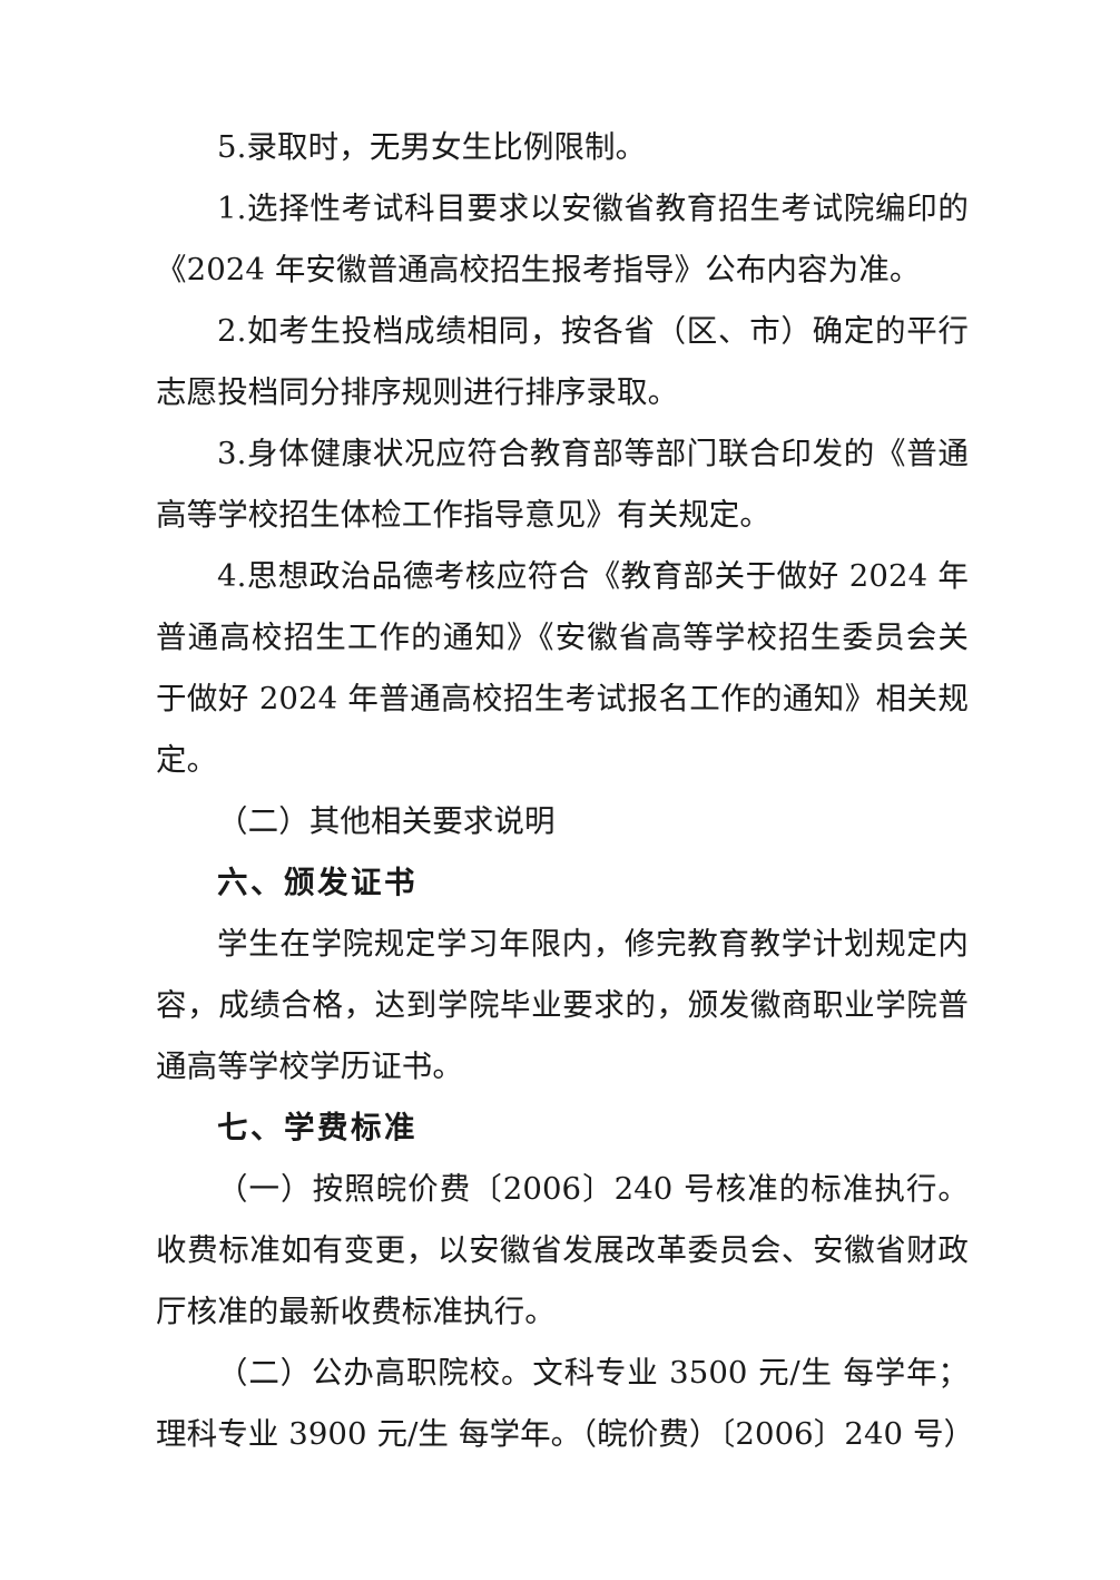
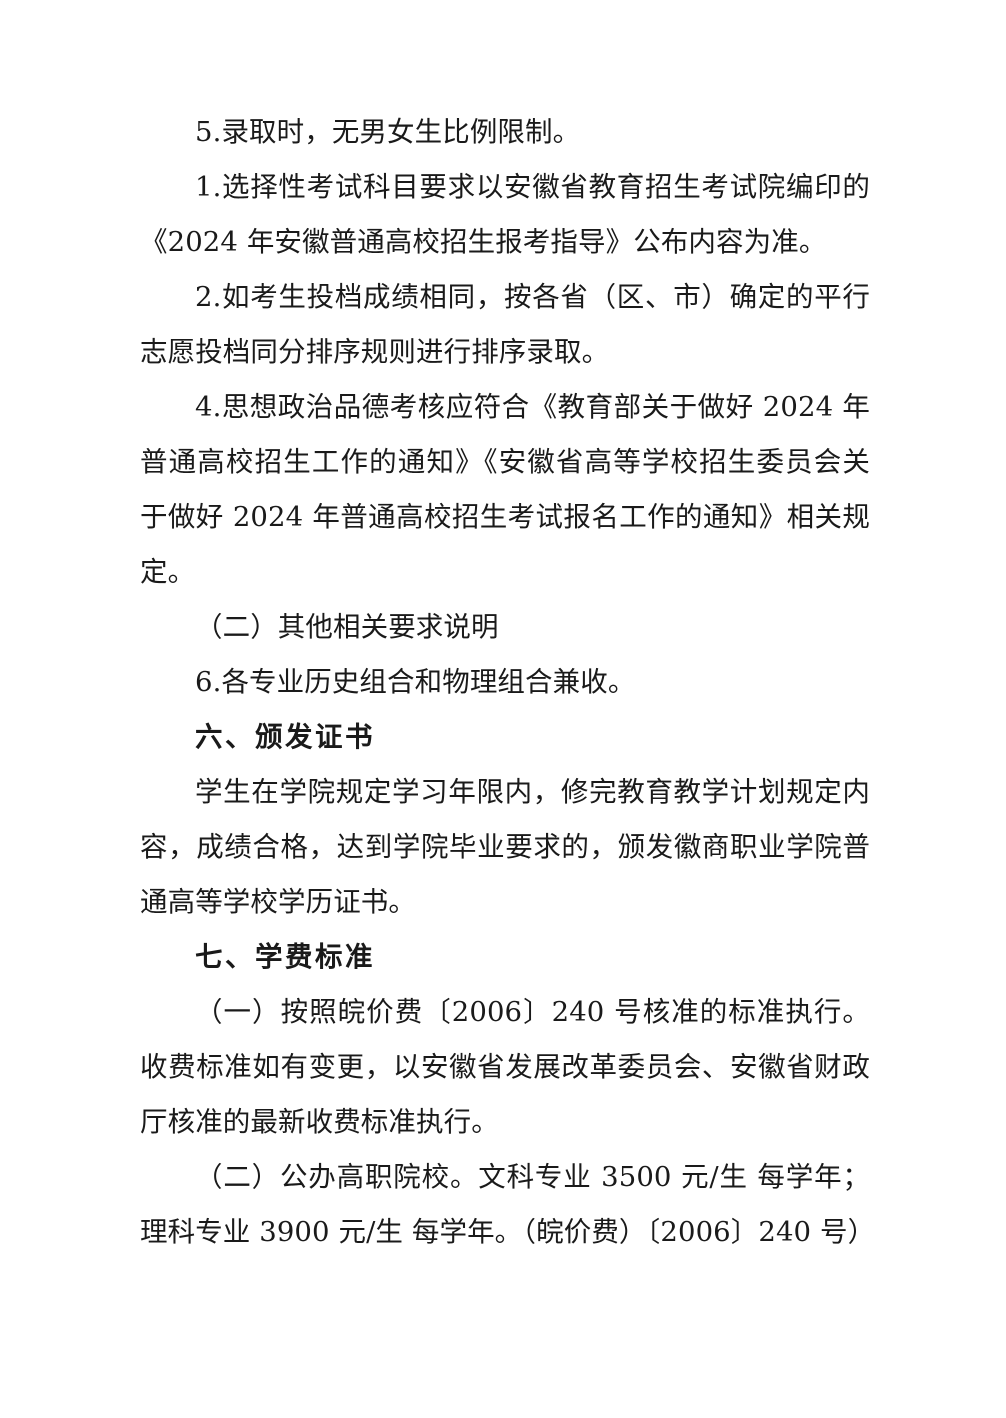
  5.录取时，无男女生比例限制。
  1.选择性考试科目要求以安徽省教育招生考试院编印的《2024 年安徽普通高校招生报考指导》公布内容为准。
  2.如考生投档成绩相同，按各省（区、市）确定的平行志愿投档同分排序规则进行排序录取。
- 3.身体健康状况应符合教育部等部门联合印发的《普通高等学校招生体检工作指导意见》有关规定。
  4.思想政治品德考核应符合《教育部关于做好 2024 年普通高校招生工作的通知》《安徽省高等学校招生委员会关于做好 2024 年普通高校招生考试报名工作的通知》相关规定。
  （二）其他相关要求说明
+ 6.各专业历史组合和物理组合兼收。
  六、颁发证书
  学生在学院规定学习年限内，修完教育教学计划规定内容，成绩合格，达到学院毕业要求的，颁发徽商职业学院普通高等学校学历证书。
  七、学费标准
  （一）按照皖价费〔2006〕240 号核准的标准执行。收费标准如有变更，以安徽省发展改革委员会、安徽省财政厅核准的最新收费标准执行。
  （二）公办高职院校。文科专业 3500 元/生 每学年；理科专业 3900 元/生 每学年。（皖价费）〔2006〕240 号）
